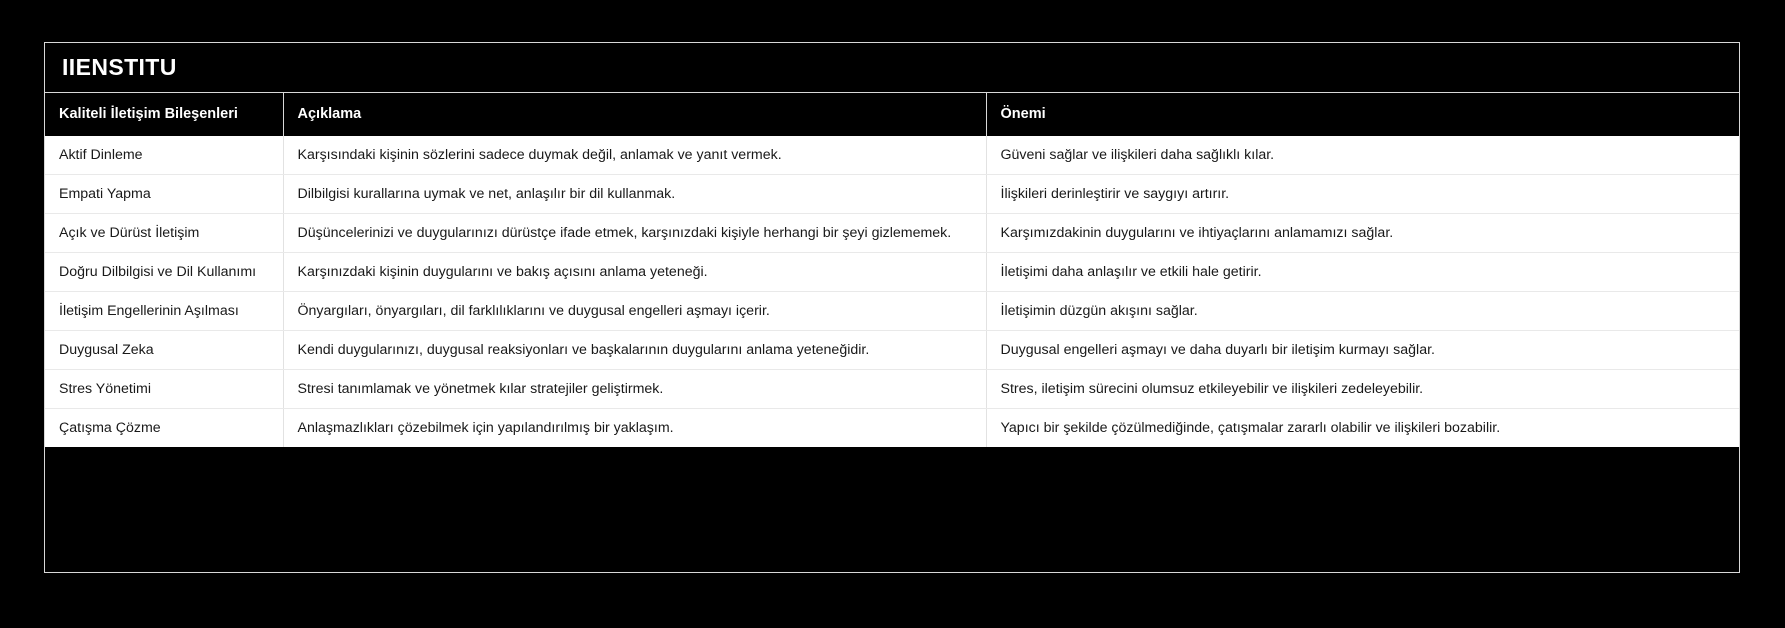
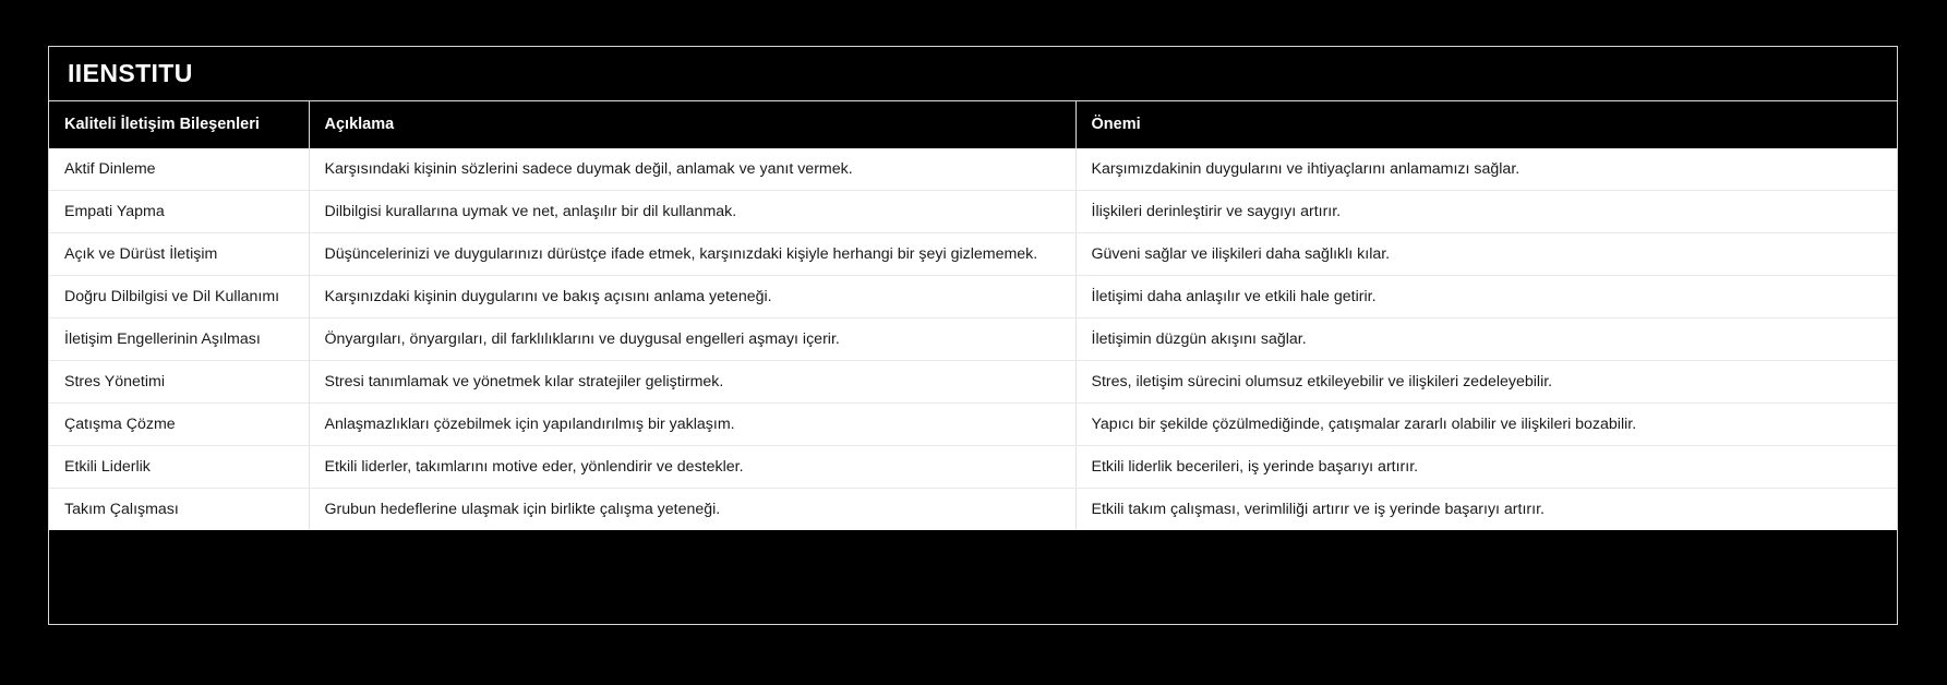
  IIENSTITU
  Kaliteli İletişim Bileşenleri	Açıklama	Önemi
- Aktif Dinleme	Karşısındaki kişinin sözlerini sadece duymak değil, anlamak ve yanıt vermek.	Güveni sağlar ve ilişkileri daha sağlıklı kılar.
+ Aktif Dinleme	Karşısındaki kişinin sözlerini sadece duymak değil, anlamak ve yanıt vermek.	Karşımızdakinin duygularını ve ihtiyaçlarını anlamamızı sağlar.
  Empati Yapma	Dilbilgisi kurallarına uymak ve net, anlaşılır bir dil kullanmak.	İlişkileri derinleştirir ve saygıyı artırır.
- Açık ve Dürüst İletişim	Düşüncelerinizi ve duygularınızı dürüstçe ifade etmek, karşınızdaki kişiyle herhangi bir şeyi gizlememek.	Karşımızdakinin duygularını ve ihtiyaçlarını anlamamızı sağlar.
+ Açık ve Dürüst İletişim	Düşüncelerinizi ve duygularınızı dürüstçe ifade etmek, karşınızdaki kişiyle herhangi bir şeyi gizlememek.	Güveni sağlar ve ilişkileri daha sağlıklı kılar.
  Doğru Dilbilgisi ve Dil Kullanımı	Karşınızdaki kişinin duygularını ve bakış açısını anlama yeteneği.	İletişimi daha anlaşılır ve etkili hale getirir.
  İletişim Engellerinin Aşılması	Önyargıları, önyargıları, dil farklılıklarını ve duygusal engelleri aşmayı içerir.	İletişimin düzgün akışını sağlar.
- Duygusal Zeka	Kendi duygularınızı, duygusal reaksiyonları ve başkalarının duygularını anlama yeteneğidir.	Duygusal engelleri aşmayı ve daha duyarlı bir iletişim kurmayı sağlar.
  Stres Yönetimi	Stresi tanımlamak ve yönetmek kılar stratejiler geliştirmek.	Stres, iletişim sürecini olumsuz etkileyebilir ve ilişkileri zedeleyebilir.
  Çatışma Çözme	Anlaşmazlıkları çözebilmek için yapılandırılmış bir yaklaşım.	Yapıcı bir şekilde çözülmediğinde, çatışmalar zararlı olabilir ve ilişkileri bozabilir.
+ Etkili Liderlik	Etkili liderler, takımlarını motive eder, yönlendirir ve destekler.	Etkili liderlik becerileri, iş yerinde başarıyı artırır.
+ Takım Çalışması	Grubun hedeflerine ulaşmak için birlikte çalışma yeteneği.	Etkili takım çalışması, verimliliği artırır ve iş yerinde başarıyı artırır.
